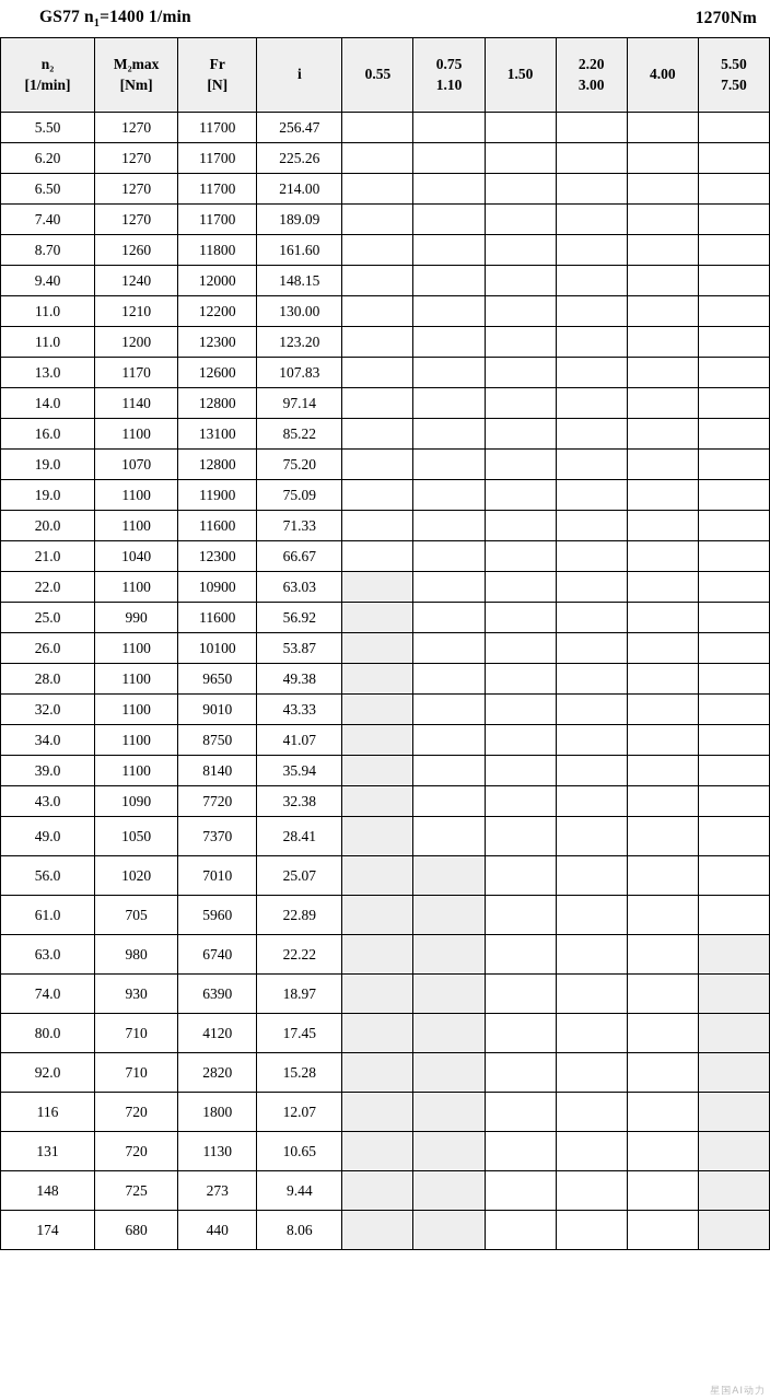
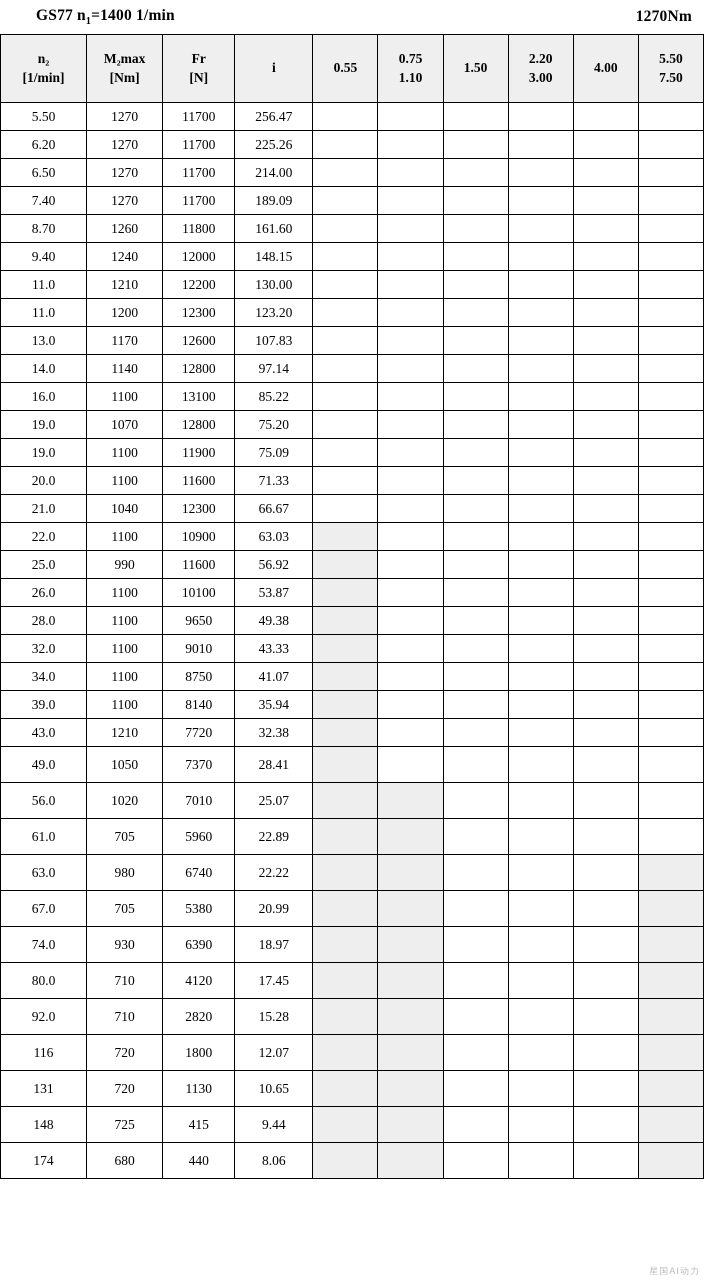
  GS77 n1=1400 1/min
  1270Nm
  n₂ [1/min]	M₂max [Nm]	Fr [N]	i	0.55	0.75 1.10	1.50	2.20 3.00	4.00	5.50 7.50
  5.50	1270	11700	256.47
  6.20	1270	11700	225.26
  6.50	1270	11700	214.00
  7.40	1270	11700	189.09
  8.70	1260	11800	161.60
  9.40	1240	12000	148.15
  11.0	1210	12200	130.00
  11.0	1200	12300	123.20
  13.0	1170	12600	107.83
  14.0	1140	12800	97.14
  16.0	1100	13100	85.22
  19.0	1070	12800	75.20
  19.0	1100	11900	75.09
  20.0	1100	11600	71.33
  21.0	1040	12300	66.67
  22.0	1100	10900	63.03
  25.0	990	11600	56.92
  26.0	1100	10100	53.87
  28.0	1100	9650	49.38
  32.0	1100	9010	43.33
  34.0	1100	8750	41.07
  39.0	1100	8140	35.94
- 43.0	1090	7720	32.38
+ 43.0	1210	7720	32.38
  49.0	1050	7370	28.41
  56.0	1020	7010	25.07
  61.0	705	5960	22.89
  63.0	980	6740	22.22
+ 67.0	705	5380	20.99
  74.0	930	6390	18.97
  80.0	710	4120	17.45
  92.0	710	2820	15.28
  116	720	1800	12.07
  131	720	1130	10.65
- 148	725	273	9.44
+ 148	725	415	9.44
  174	680	440	8.06
  星国AI动力
